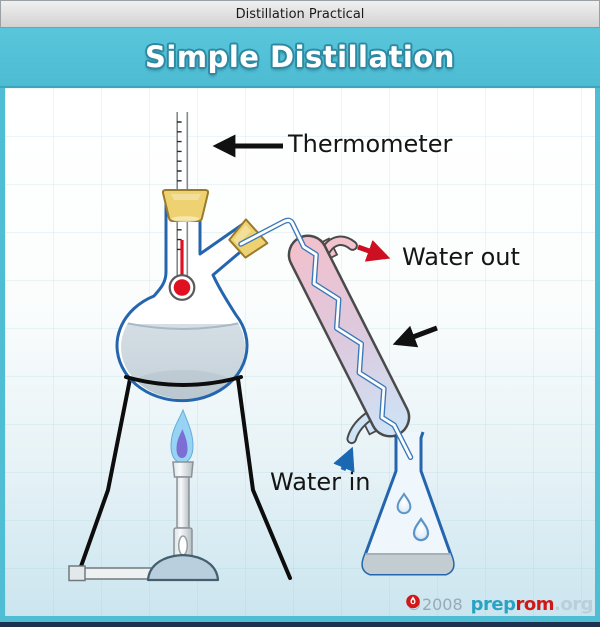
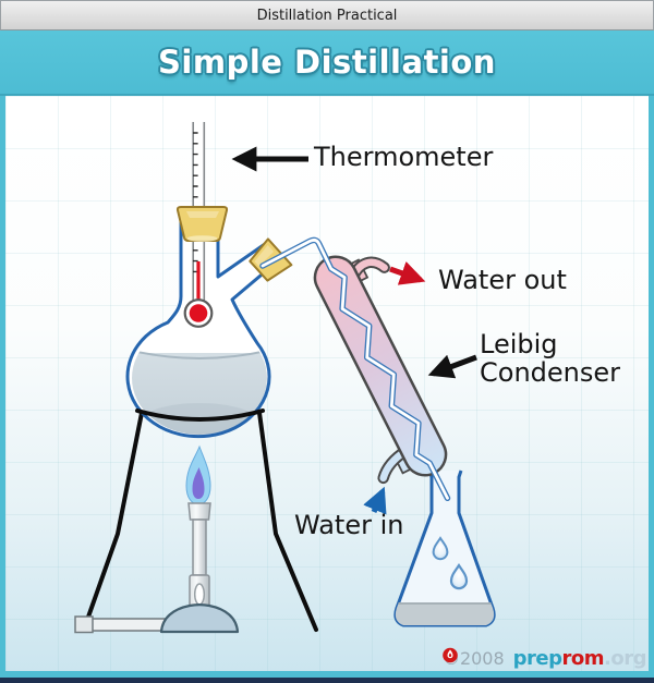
  Distillation Practical
  Simple Distillation
  Thermometer
  Water out
+ Leibig
+ Condenser
  Water in
  2008
  prep
  r
  om
  .org
